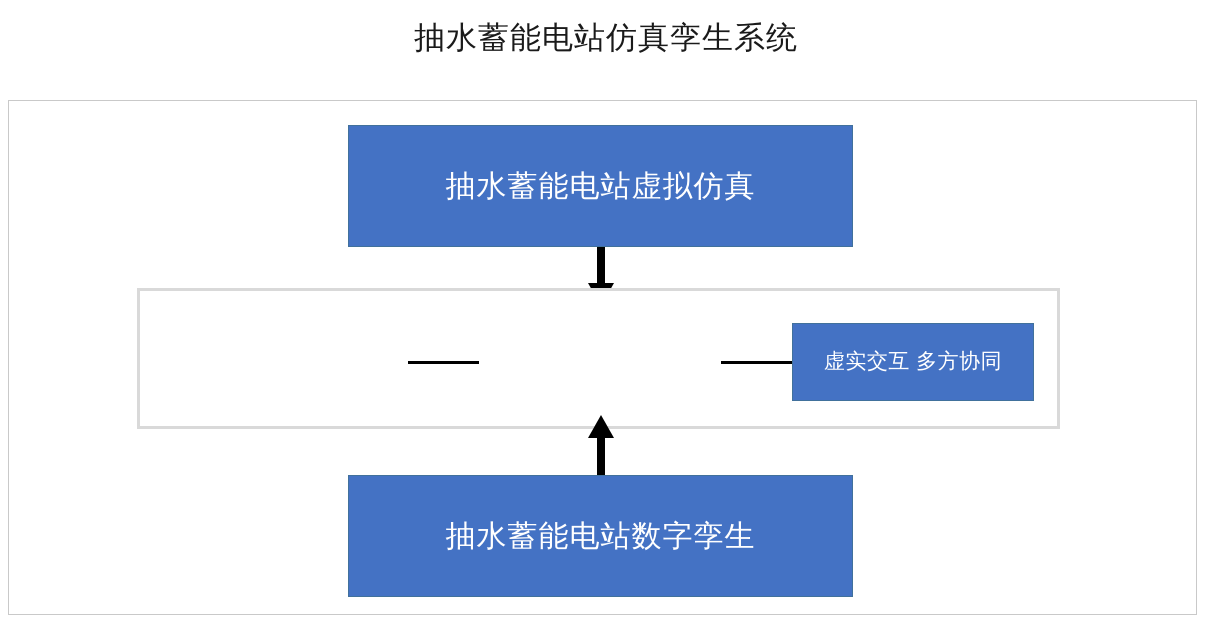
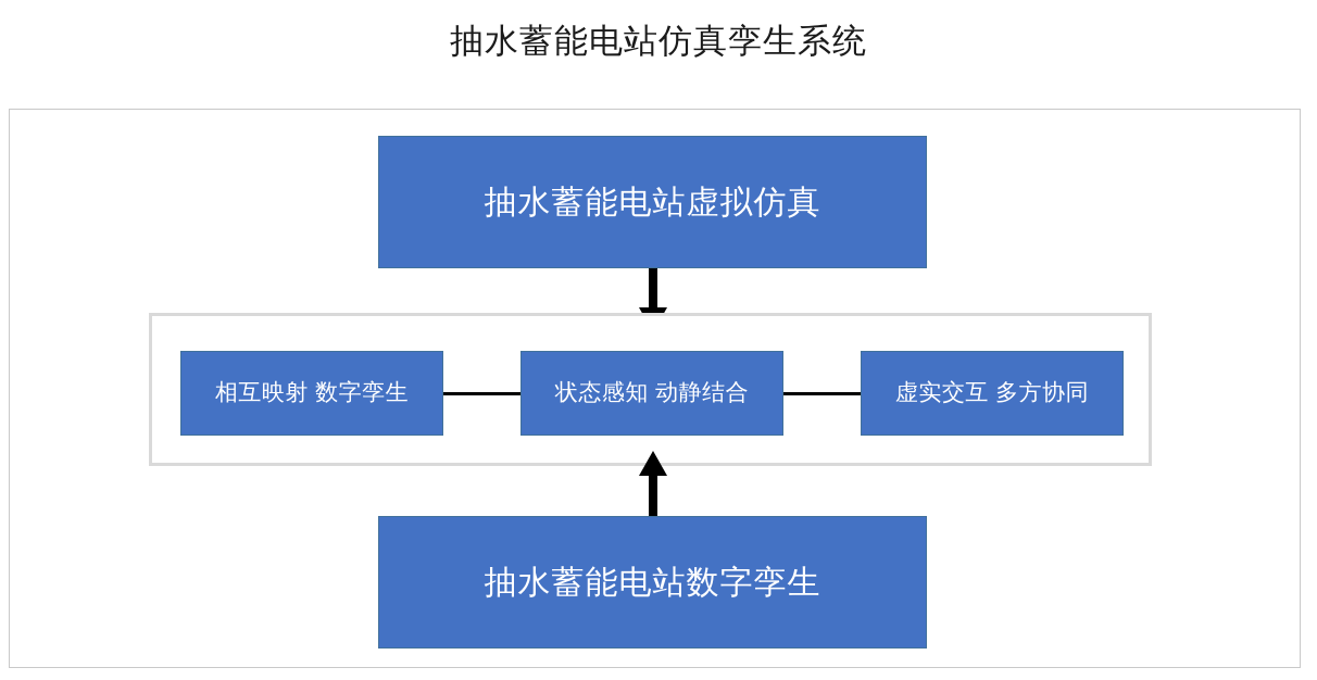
  抽水蓄能电站仿真孪生系统
  抽水蓄能电站虚拟仿真
+ 相互映射 数字孪生
+ 状态感知 动静结合
  虚实交互 多方协同
  抽水蓄能电站数字孪生
